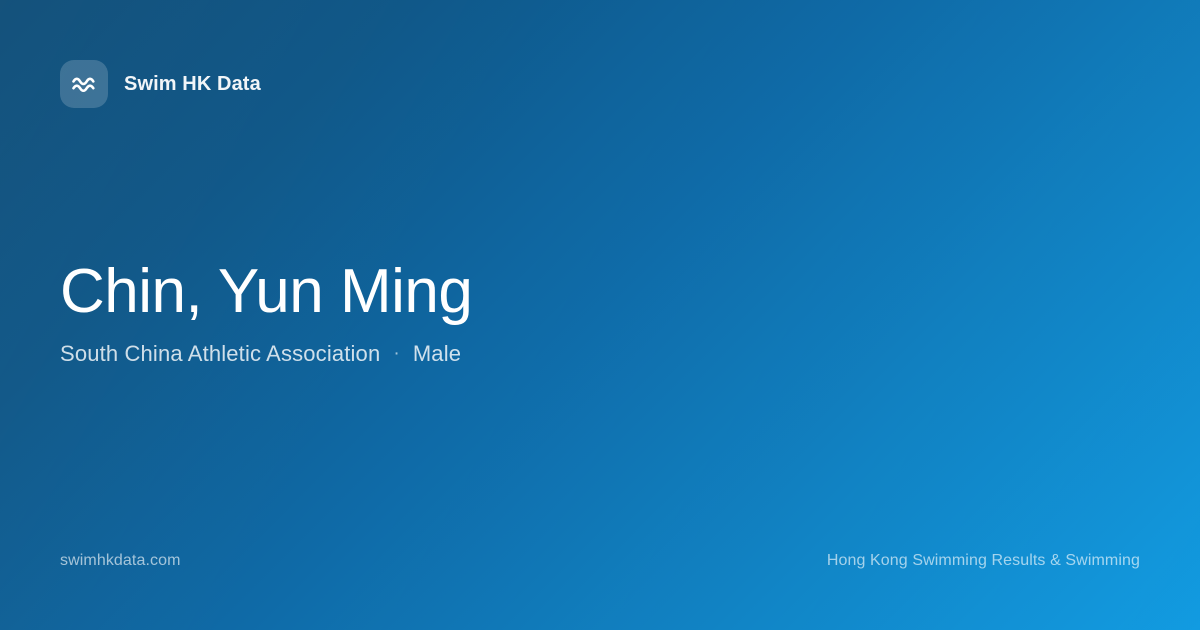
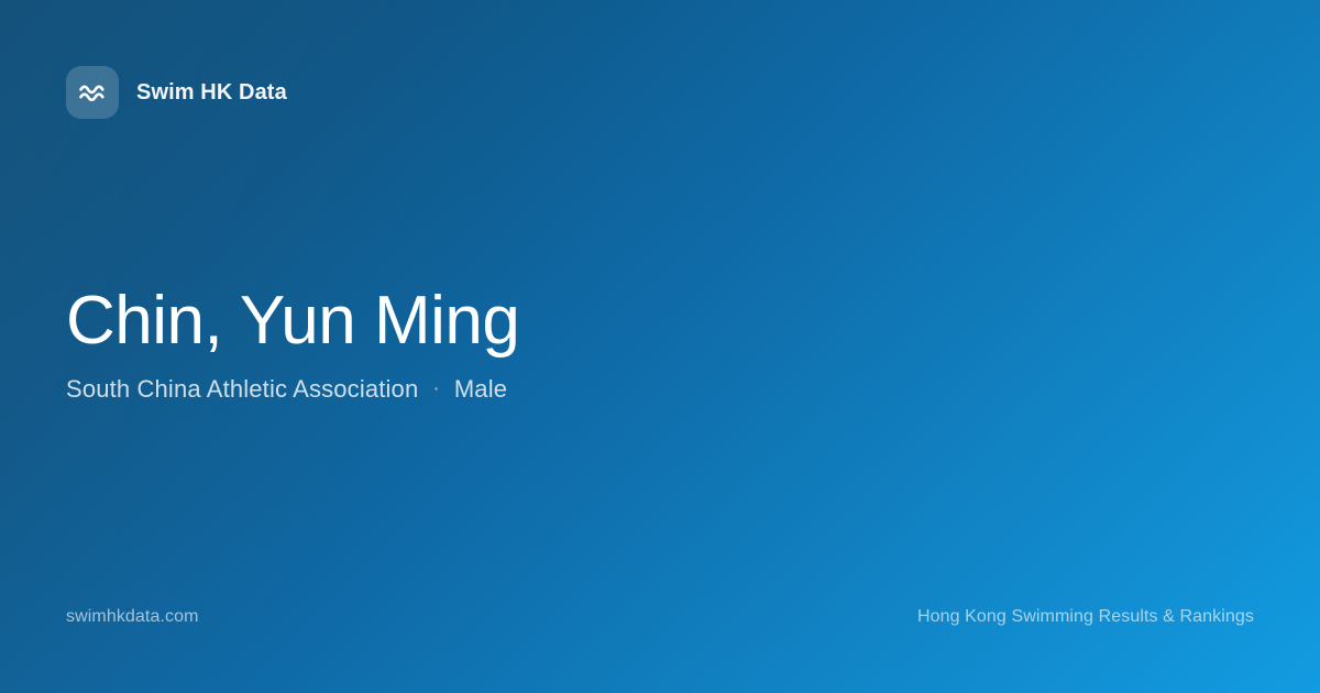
  Swim HK Data
  Chin, Yun Ming
  South China Athletic Association
  ·
  Male
  swimhkdata.com
- Hong Kong Swimming Results & Swimming
+ Hong Kong Swimming Results & Rankings
